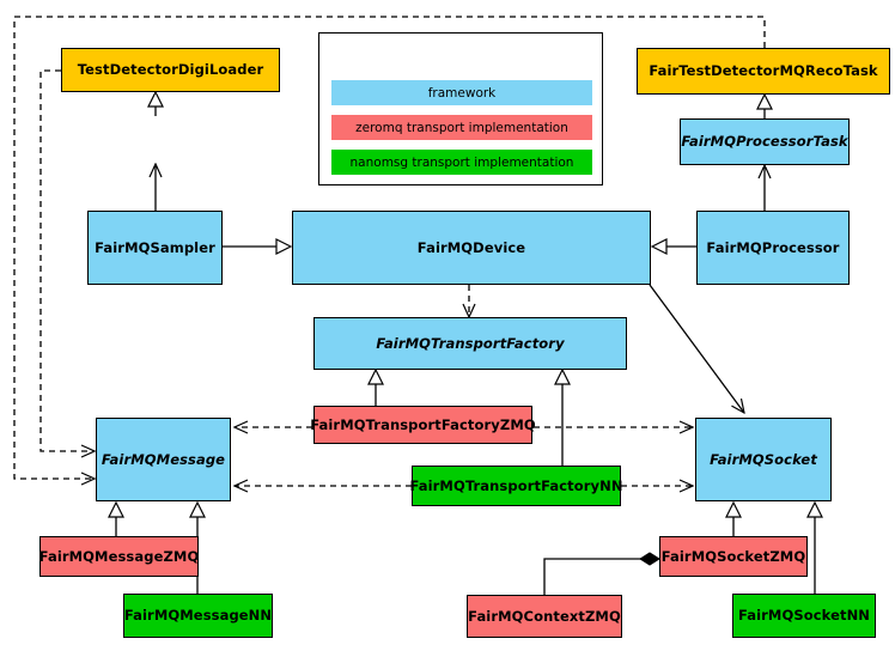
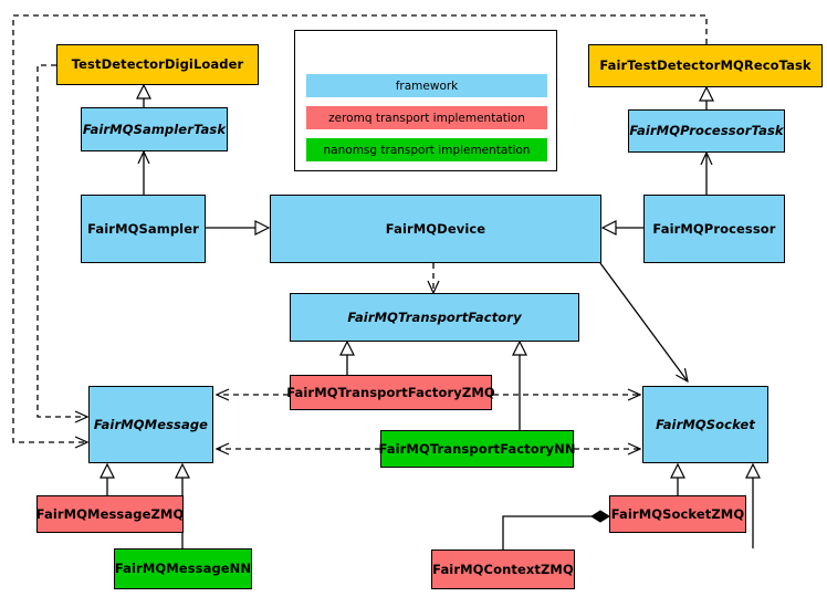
  TestDetectorDigiLoader
+ FairMQSamplerTask
  FairTestDetectorMQRecoTask
  FairMQProcessorTask
  FairMQSampler
  FairMQDevice
  FairMQProcessor
  FairMQTransportFactory
  FairMQTransportFactoryZMQ
  FairMQTransportFactoryNN
  FairMQMessage
  FairMQSocket
  FairMQMessageZMQ
  FairMQMessageNN
  FairMQSocketZMQ
- FairMQSocketNN
  FairMQContextZMQ
  framework
  zeromq transport implementation
  nanomsg transport implementation
